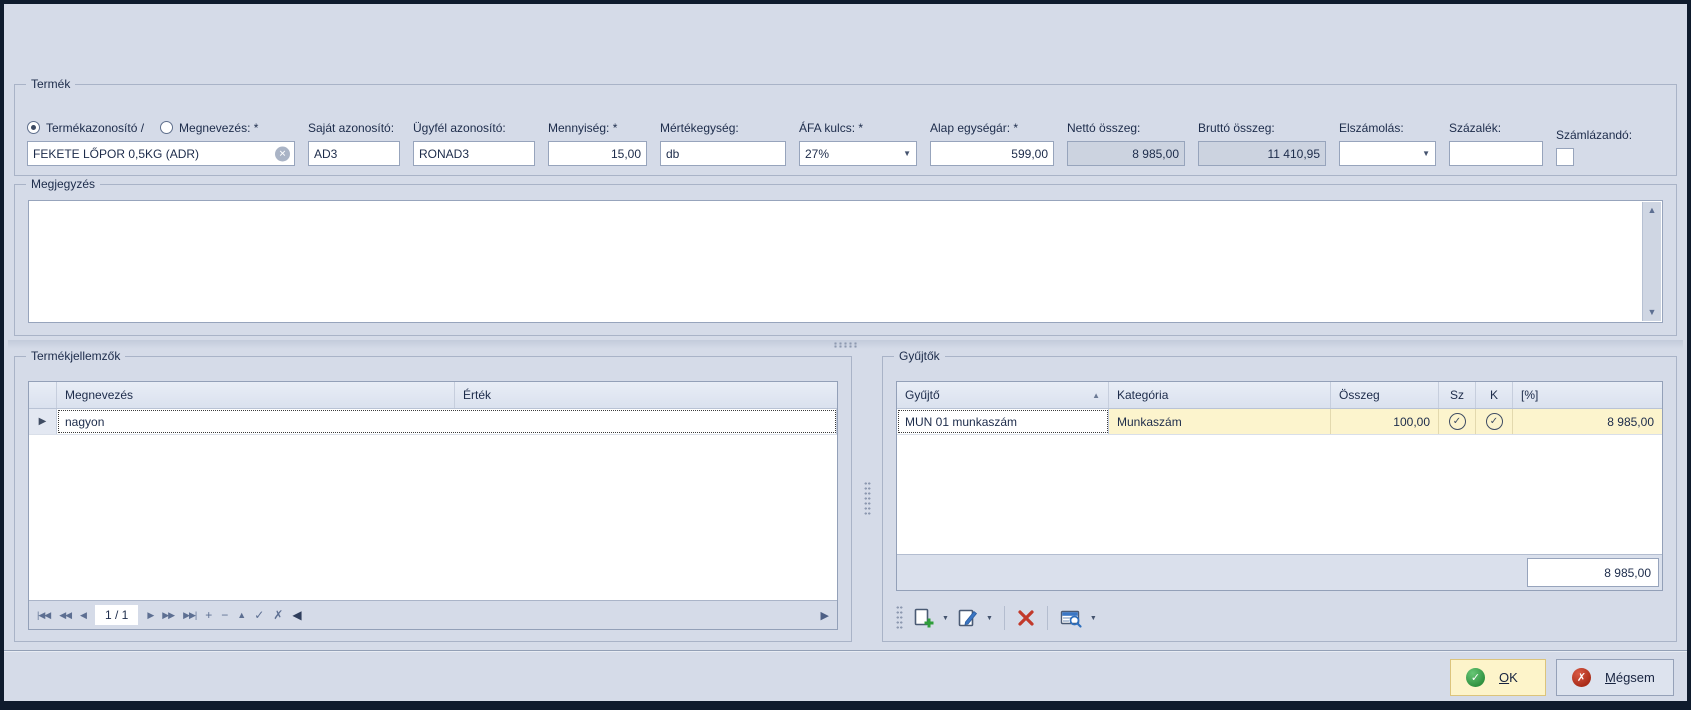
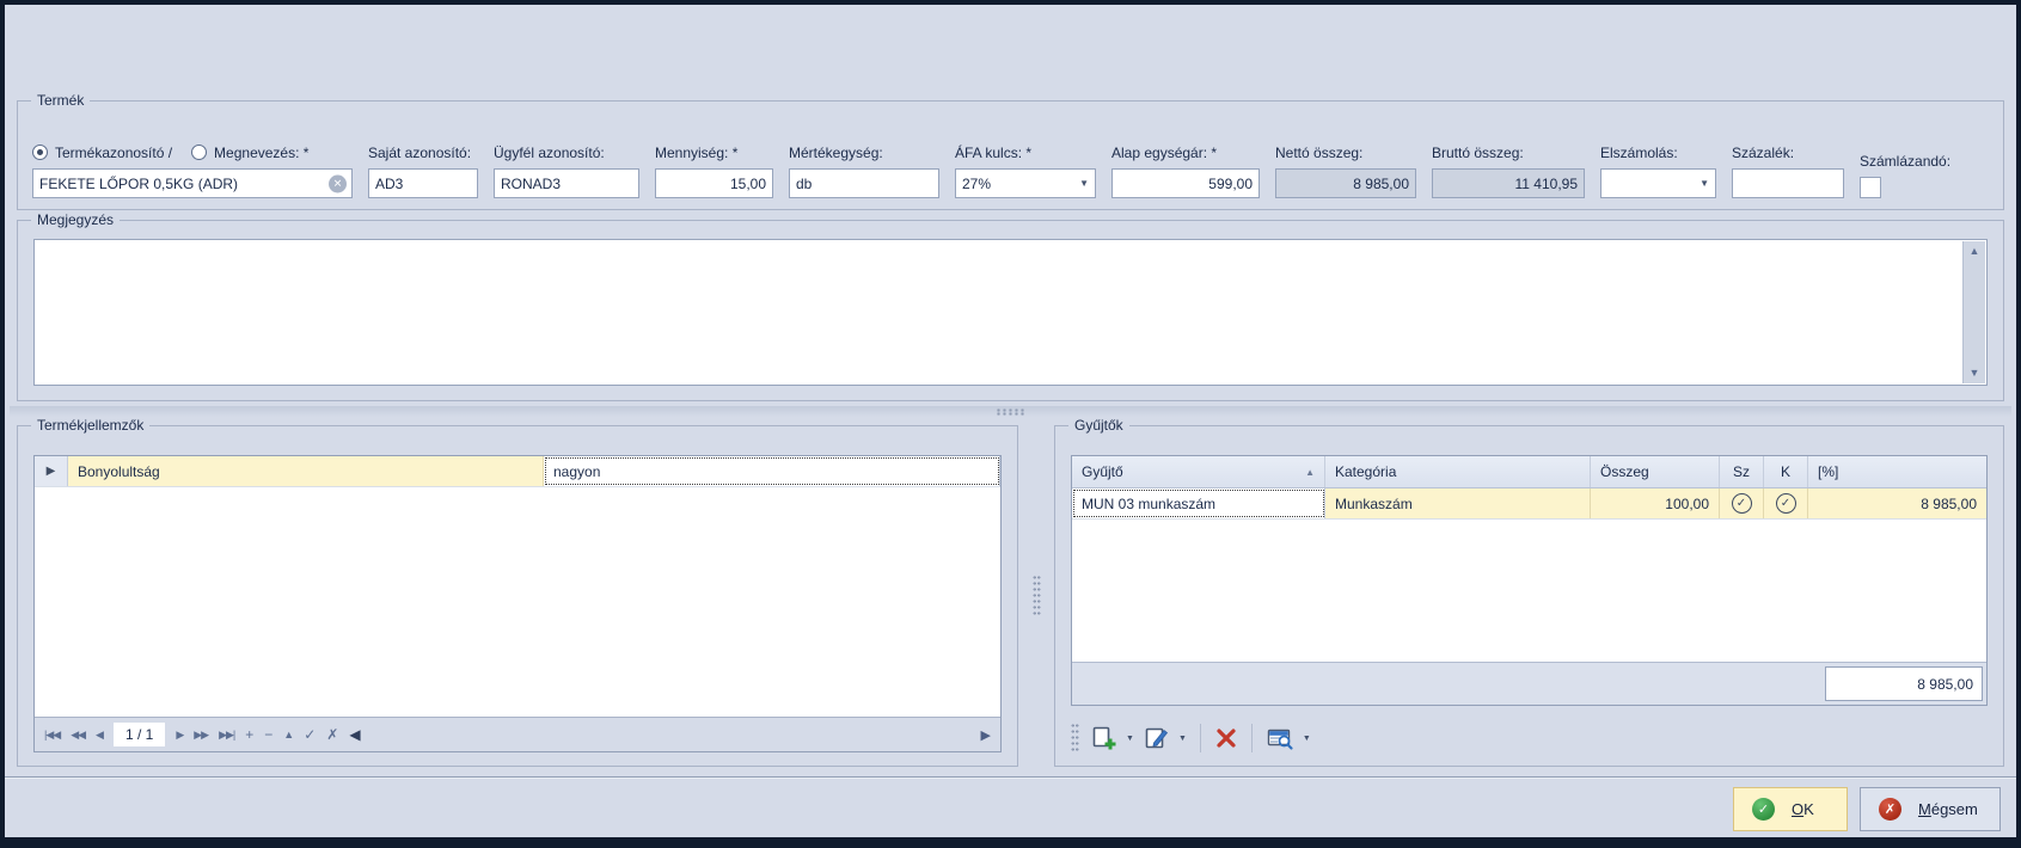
  Termék
  Termékazonosító /
  Megnevezés: *
  FEKETE LŐPOR 0,5KG (ADR)
  ✕
  Saját azonosító:
  AD3
  Ügyfél azonosító:
  RONAD3
  Mennyiség: *
  15,00
  Mértékegység:
  db
  ÁFA kulcs: *
  27%
  ▼
  Alap egységár: *
  599,00
  Nettó összeg:
  8 985,00
  Bruttó összeg:
  11 410,95
  Elszámolás:
  ▼
  Százalék:
  Számlázandó:
  Megjegyzés
  ▲
  ▼
  Termékjellemzők
- Megnevezés
- Érték
  ▶
+ Bonyolultság
  nagyon
  |◀◀
  ◀◀
  ◀
  1 / 1
  ▶
  ▶▶
  ▶▶|
  +
  −
  ▲
  ✓
  ✗
  ◀
  ▶
  Gyűjtők
  Gyűjtő
  ▲
  Kategória
  Összeg
  Sz
  K
  [%]
- MUN 01 munkaszám
+ MUN 03 munkaszám
  Munkaszám
  100,00
  ✓
  ✓
  8 985,00
  8 985,00
  ✓
  OK
  ✗
  Mégsem
